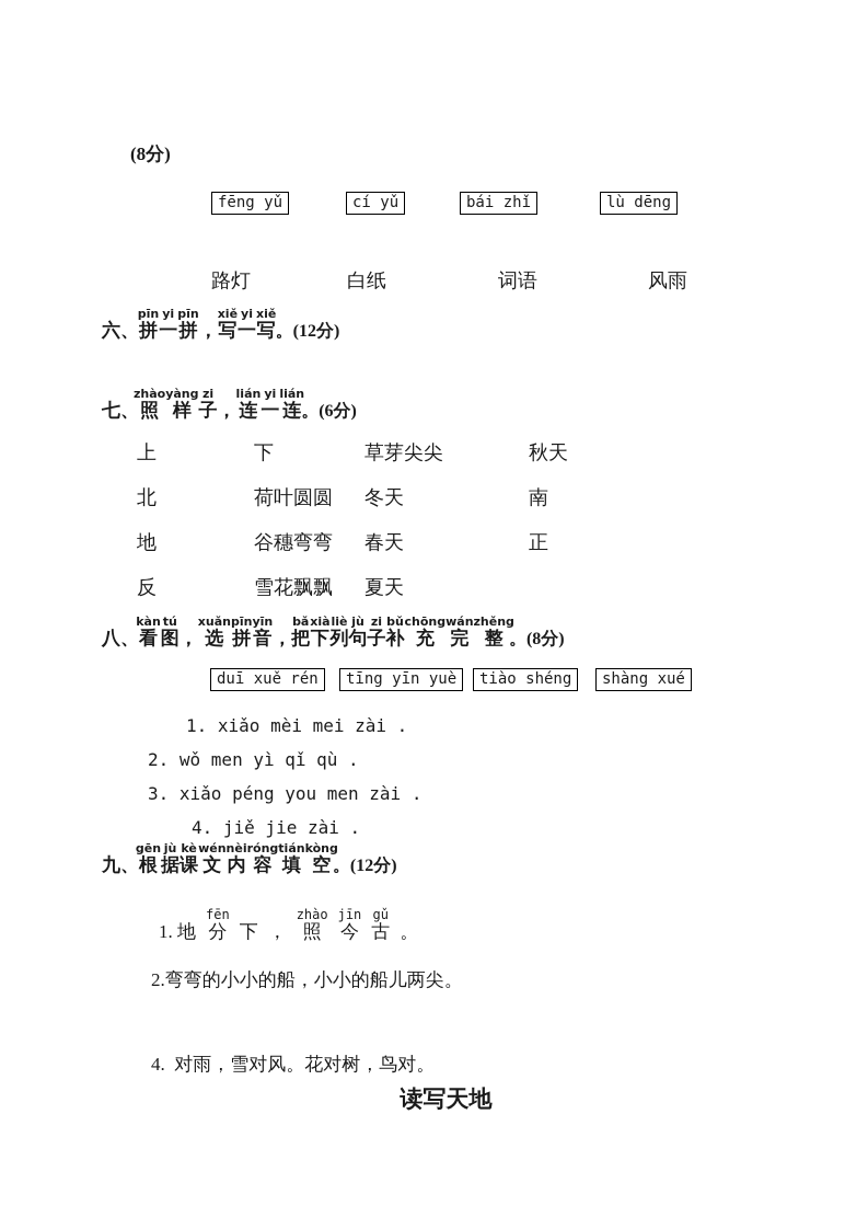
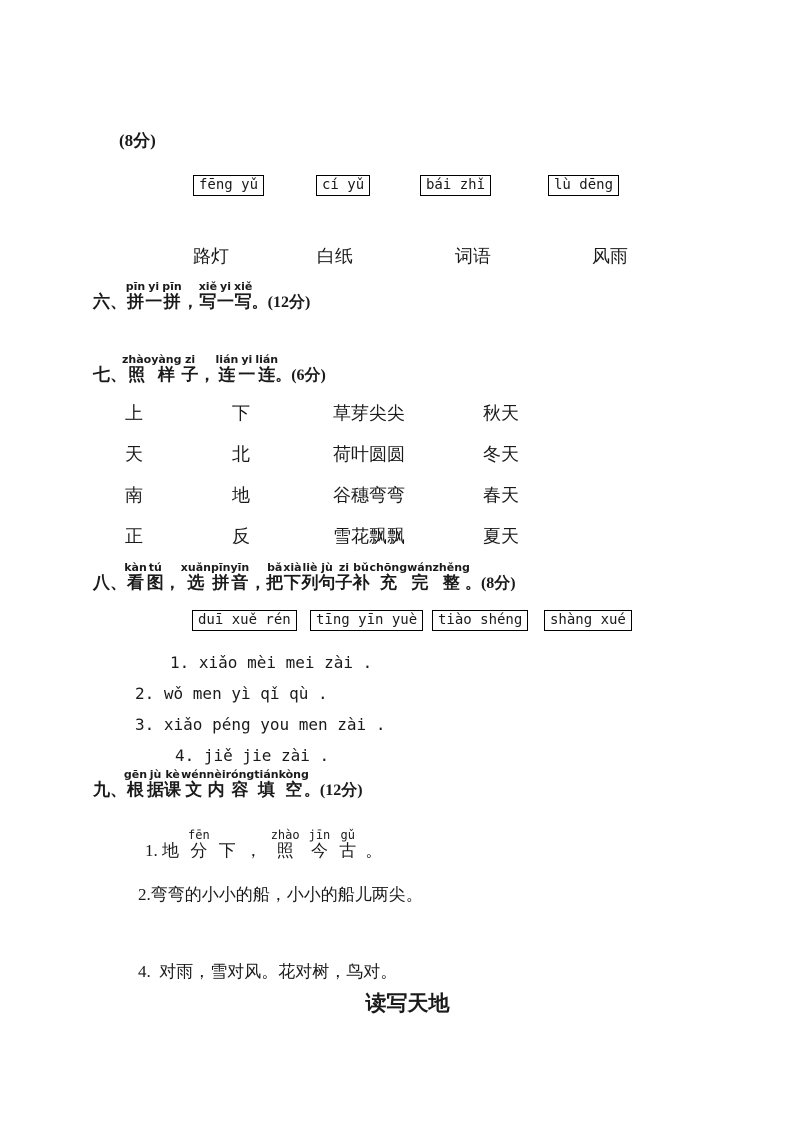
  (8分)
  fēng yǔ
  cí yǔ
  bái zhǐ
  lù dēng
  路灯
  白纸
  词语
  风雨
  六、拼pīn一yi拼pīn，写xiě一yi写xiě。(12分)
  七、照zhào样yàng子zi，连lián一yi连lián。(6分)
  上
  下
  草芽尖尖
  秋天
+ 天
  北
  荷叶圆圆
  冬天
  南
  地
  谷穗弯弯
  春天
  正
  反
  雪花飘飘
  夏天
  八、看kàn图tú，选xuǎn拼pīn音yīn，把bǎ下xià列liè句jù子zi补bǔ充chōng完wán整zhěng。(8分)
  duī xuě rén
  tīng yīn yuè
  tiào shéng
  shàng xué
  1. xiǎo mèi mei zài .
  2. wǒ men yì qǐ qù .
  3. xiǎo péng you men zài .
  4. jiě jie zài .
  九、根gēn据jù课kè文wén内nèi容róng填tián空kòng。(12分)
  1. 地 分fēn下 ， 照zhào今jīn古gǔ。
  2.弯弯的小小的船，小小的船儿两尖。
  4. 对雨，雪对风。花对树，鸟对。
  读写天地
